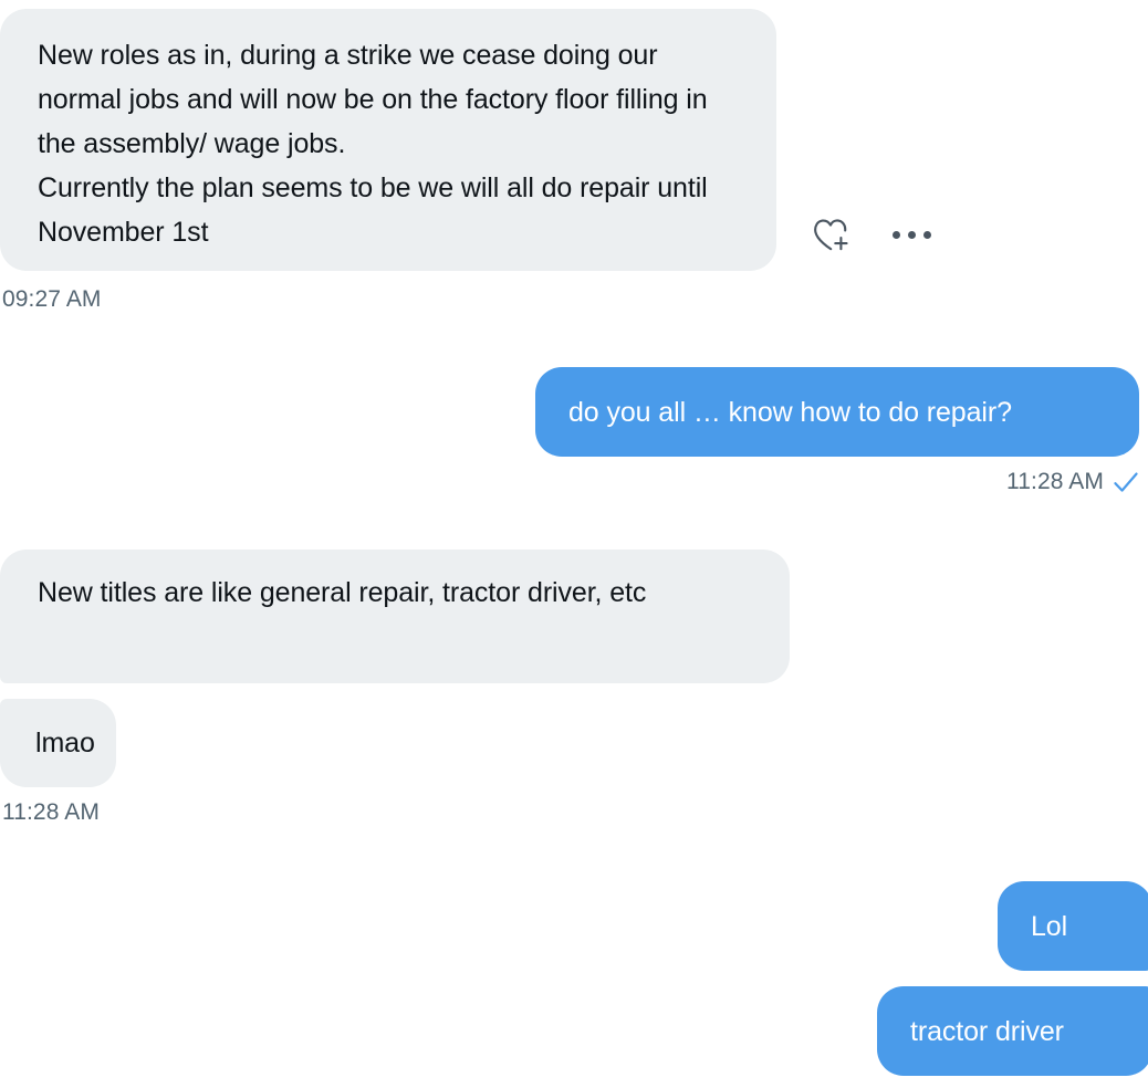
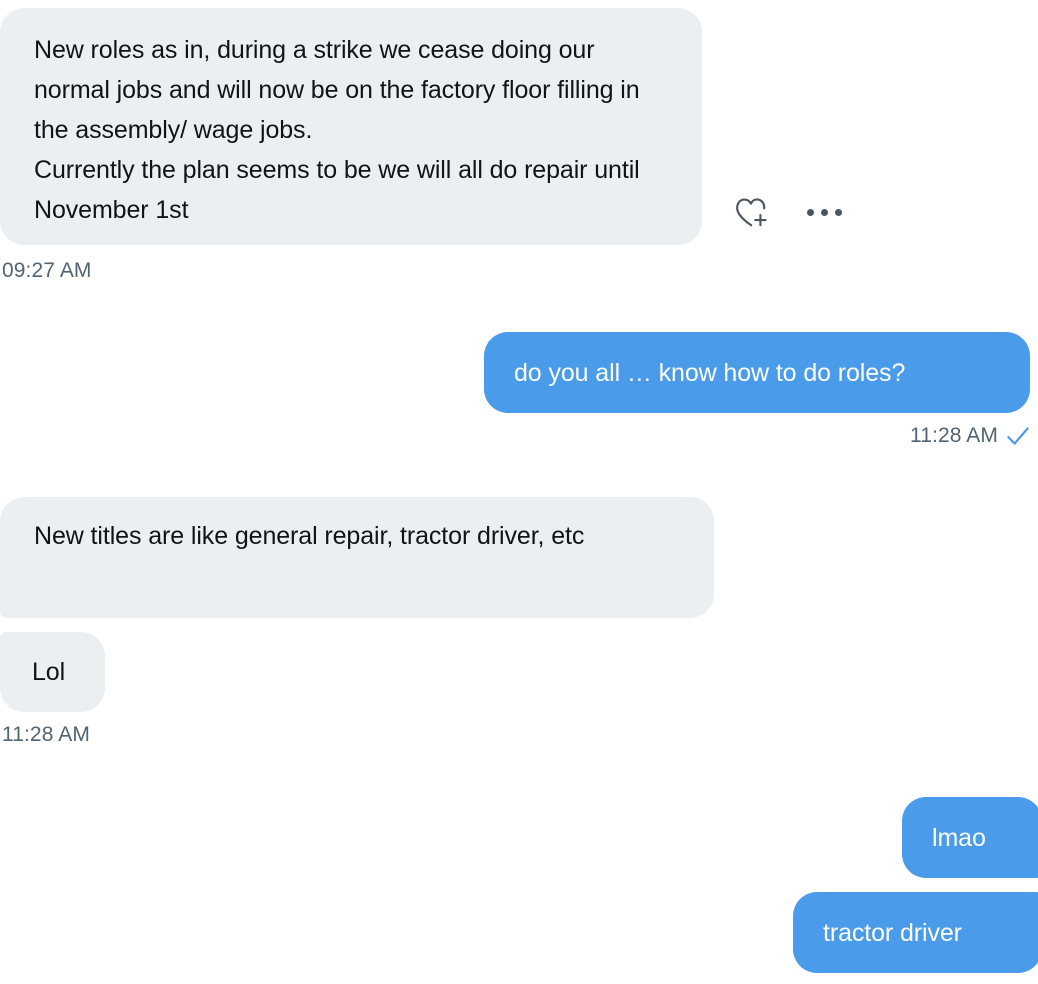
  New roles as in, during a strike we cease doing our normal jobs and will now be on the factory floor filling in the assembly/ wage jobs.
  Currently the plan seems to be we will all do repair until November 1st
  09:27 AM
- do you all … know how to do repair?
+ do you all … know how to do roles?
  11:28 AM
  New titles are like general repair, tractor driver, etc
- lmao
+ Lol
  11:28 AM
- Lol
+ lmao
  tractor driver
